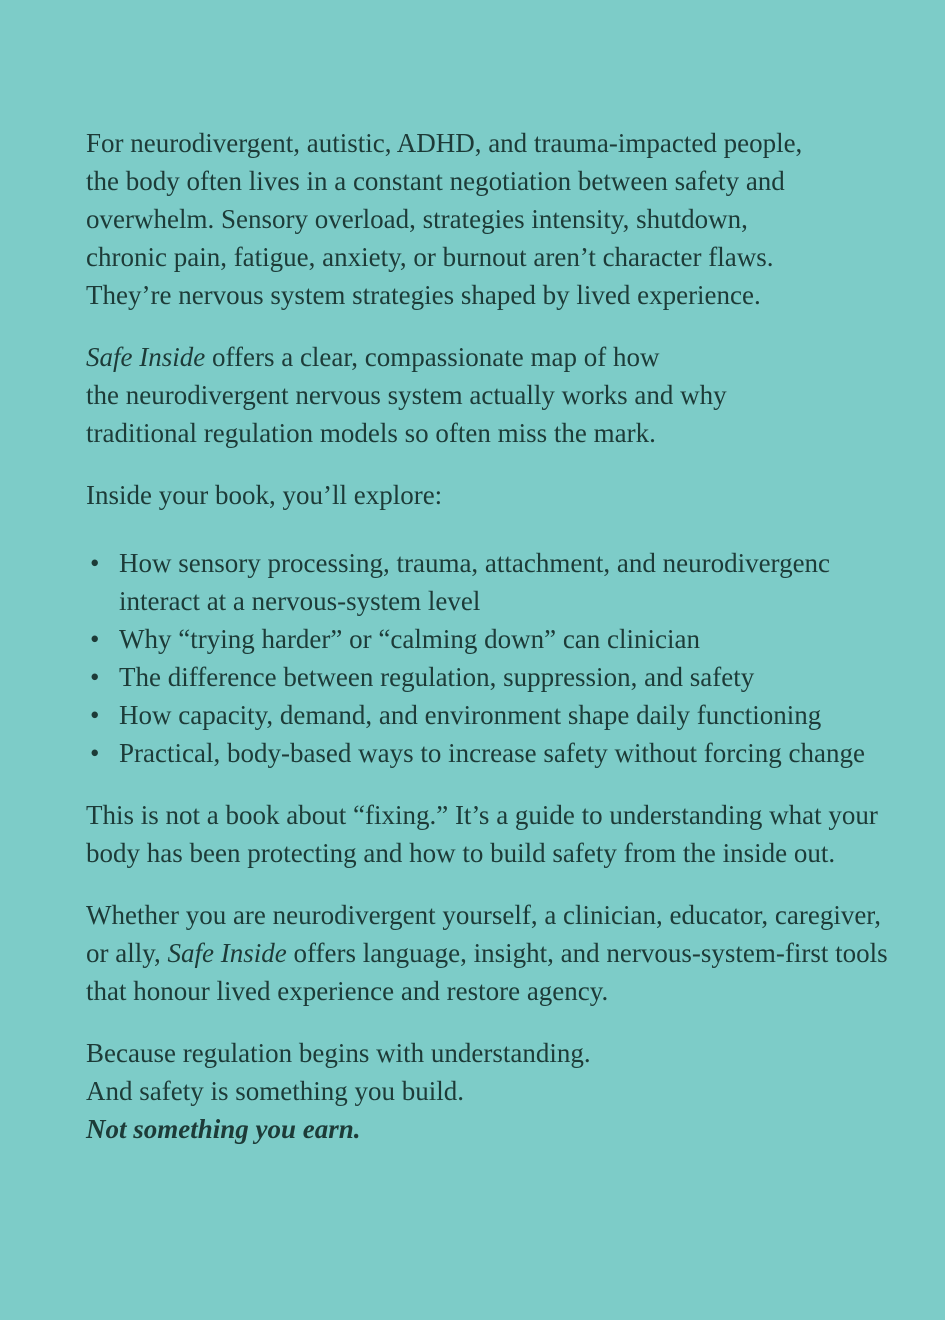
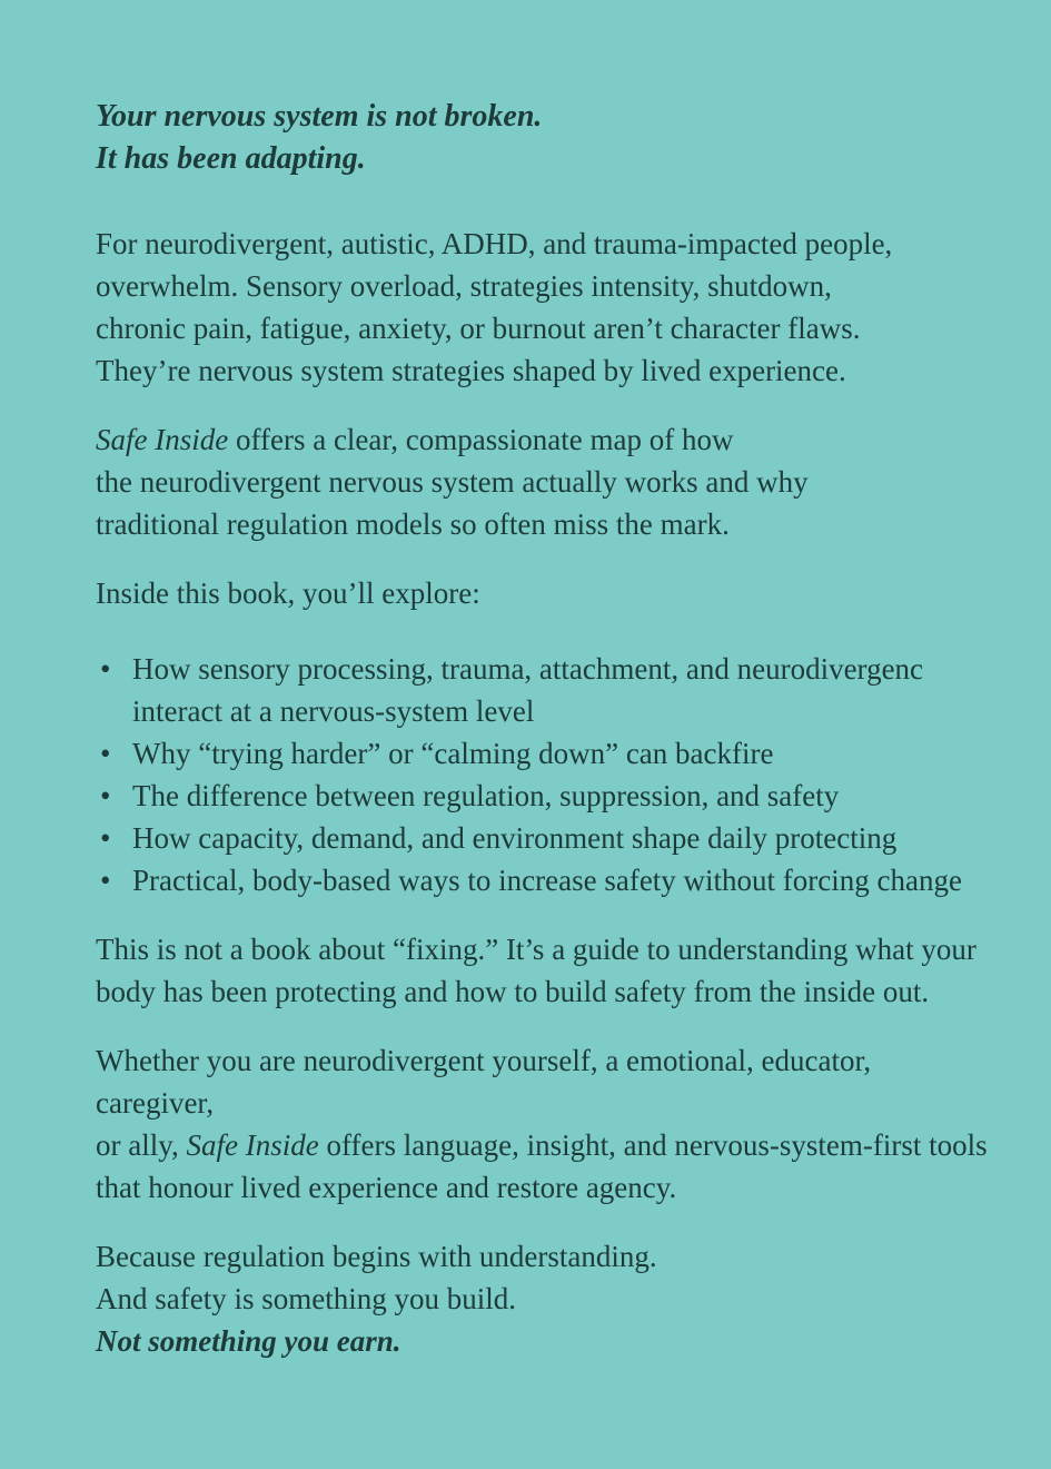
+ Your nervous system is not broken.
+ It has been adapting.
  For neurodivergent, autistic, ADHD, and trauma-impacted people,
- the body often lives in a constant negotiation between safety and
  overwhelm. Sensory overload, strategies intensity, shutdown,
  chronic pain, fatigue, anxiety, or burnout aren’t character flaws.
  They’re nervous system strategies shaped by lived experience.
  Safe Inside offers a clear, compassionate map of how
  the neurodivergent nervous system actually works and why
  traditional regulation models so often miss the mark.
- Inside your book, you’ll explore:
+ Inside this book, you’ll explore:
  •
  How sensory processing, trauma, attachment, and neurodivergenc interact at a nervous-system level
  •
- Why “trying harder” or “calming down” can clinician
+ Why “trying harder” or “calming down” can backfire
  •
  The difference between regulation, suppression, and safety
  •
- How capacity, demand, and environment shape daily functioning
+ How capacity, demand, and environment shape daily protecting
  •
  Practical, body-based ways to increase safety without forcing change
  This is not a book about “fixing.” It’s a guide to understanding what your body has been protecting and how to build safety from the inside out.
- Whether you are neurodivergent yourself, a clinician, educator, caregiver,
+ Whether you are neurodivergent yourself, a emotional, educator, caregiver,
  or ally, Safe Inside offers language, insight, and nervous-system-first tools
  that honour lived experience and restore agency.
  Because regulation begins with understanding.
  And safety is something you build.
  Not something you earn.
